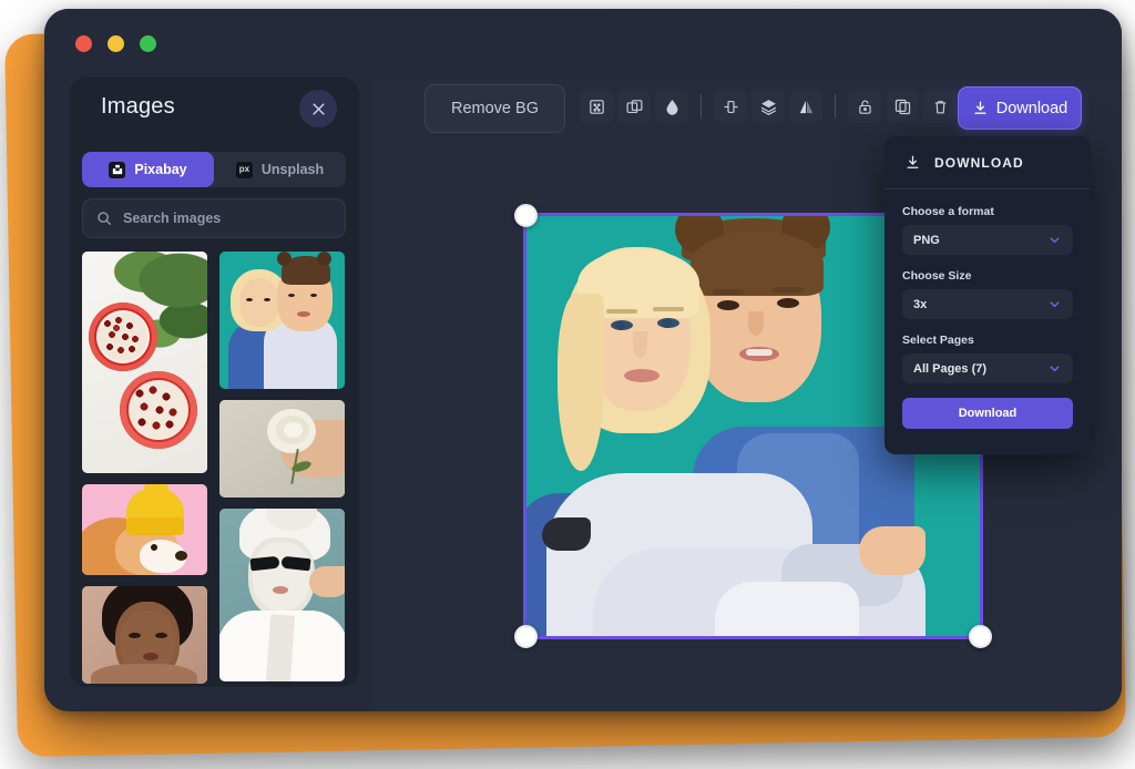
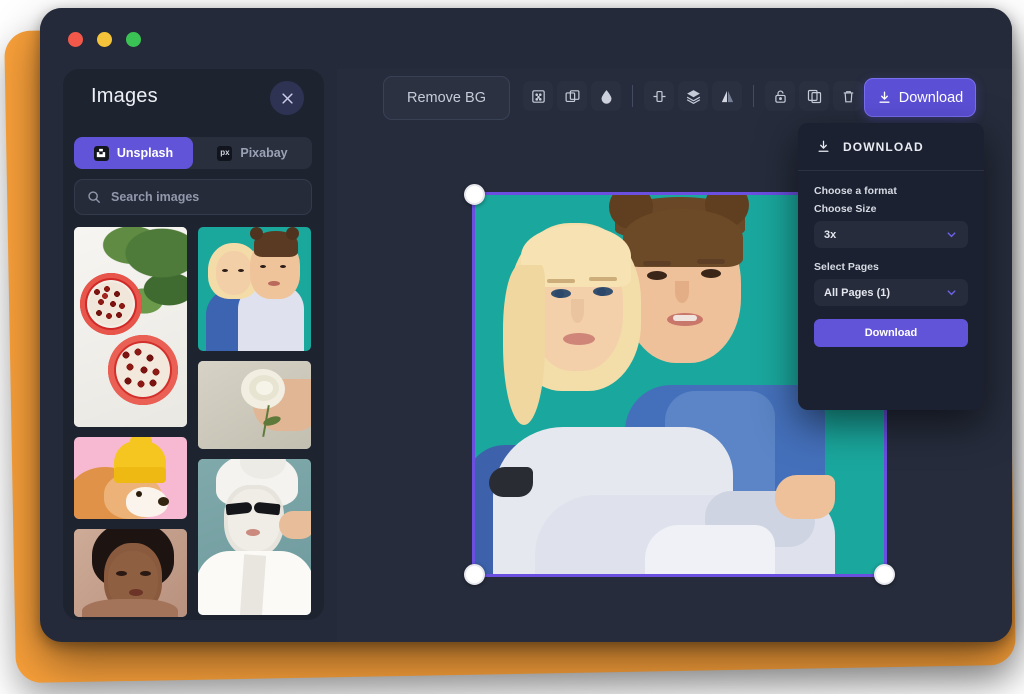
  Images
- Pixabay
+ Unsplash
  px
- Unsplash
+ Pixabay
  Search images
  Remove BG
  Download
  DOWNLOAD
  Choose a format
- PNG
  Choose Size
  3x
  Select Pages
- All Pages (7)
+ All Pages (1)
  Download
